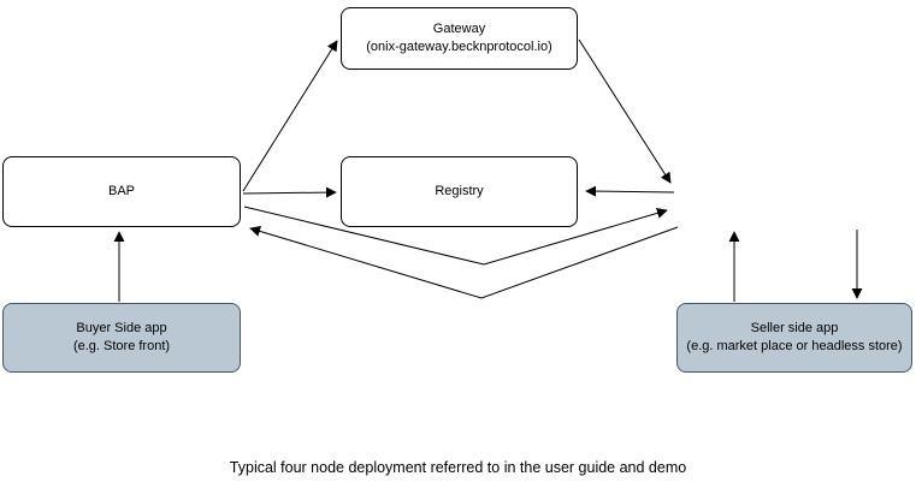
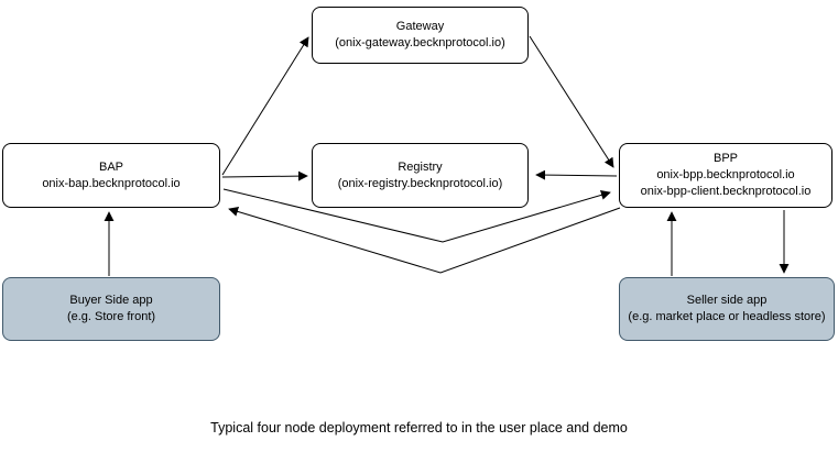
  Gateway
  (onix-gateway.becknprotocol.io)
  BAP
+ onix-bap.becknprotocol.io
  Registry
+ (onix-registry.becknprotocol.io)
+ BPP
+ onix-bpp.becknprotocol.io
+ onix-bpp-client.becknprotocol.io
  Buyer Side app
  (e.g. Store front)
  Seller side app
  (e.g. market place or headless store)
- Typical four node deployment referred to in the user guide and demo
+ Typical four node deployment referred to in the user place and demo
